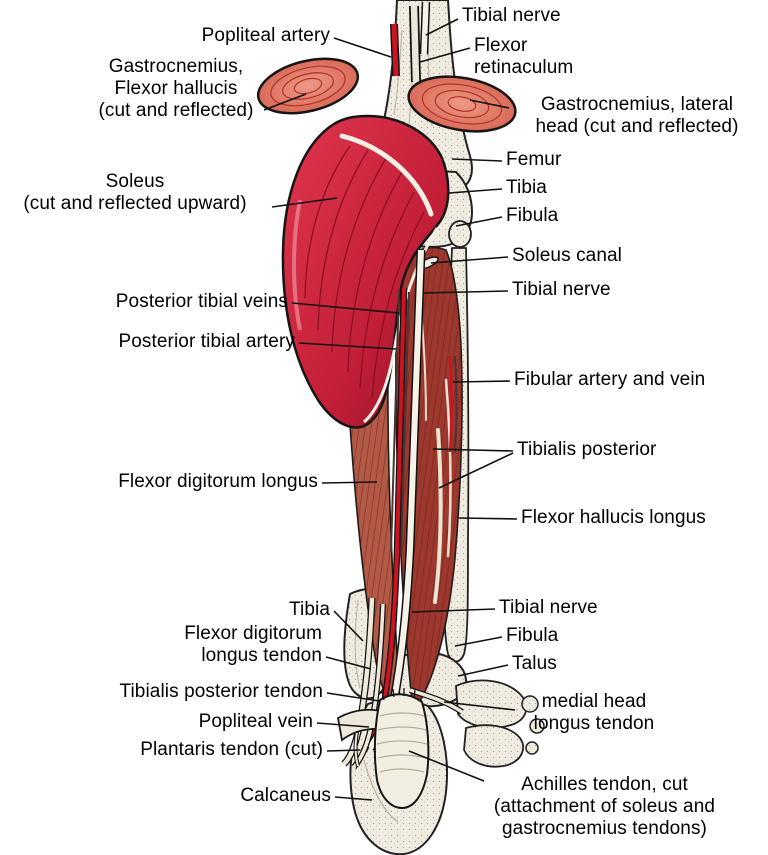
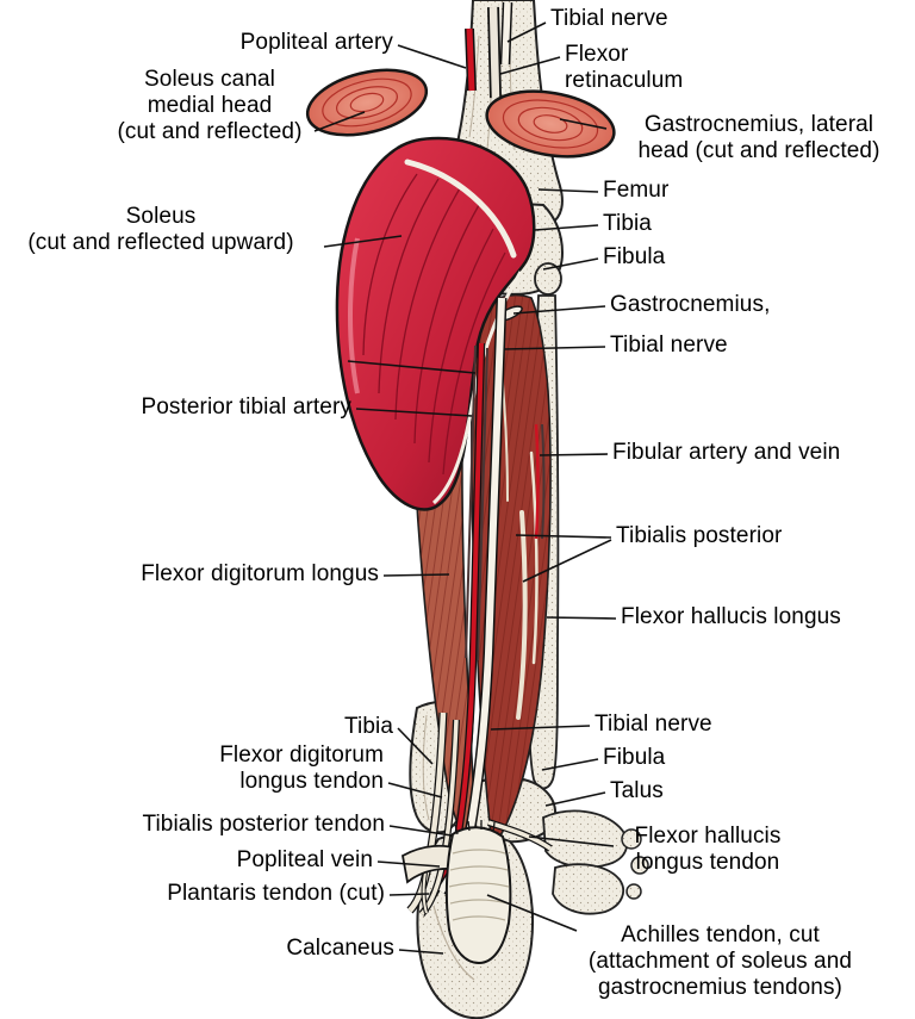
  Tibial nerve
  Popliteal artery
  Flexor retinaculum
- Gastrocnemius,
+ Soleus canal
- Flexor hallucis
+ medial head
  (cut and reflected)
  Gastrocnemius, lateral
  head (cut and reflected)
  Femur
  Tibia
  Fibula
  Soleus
  (cut and reflected upward)
- Soleus canal
+ Gastrocnemius,
  Tibial nerve
- Posterior tibial veins
  Posterior tibial artery
  Fibular artery and vein
  Tibialis posterior
  Flexor digitorum longus
  Flexor hallucis longus
  Tibia
  Tibial nerve
  Fibula
  Flexor digitorum
  longus tendon
  Talus
  Tibialis posterior tendon
- medial head
+ Flexor hallucis
  longus tendon
  Popliteal vein
  Plantaris tendon (cut)
  Calcaneus
  Achilles tendon, cut
  (attachment of soleus and
  gastrocnemius tendons)
